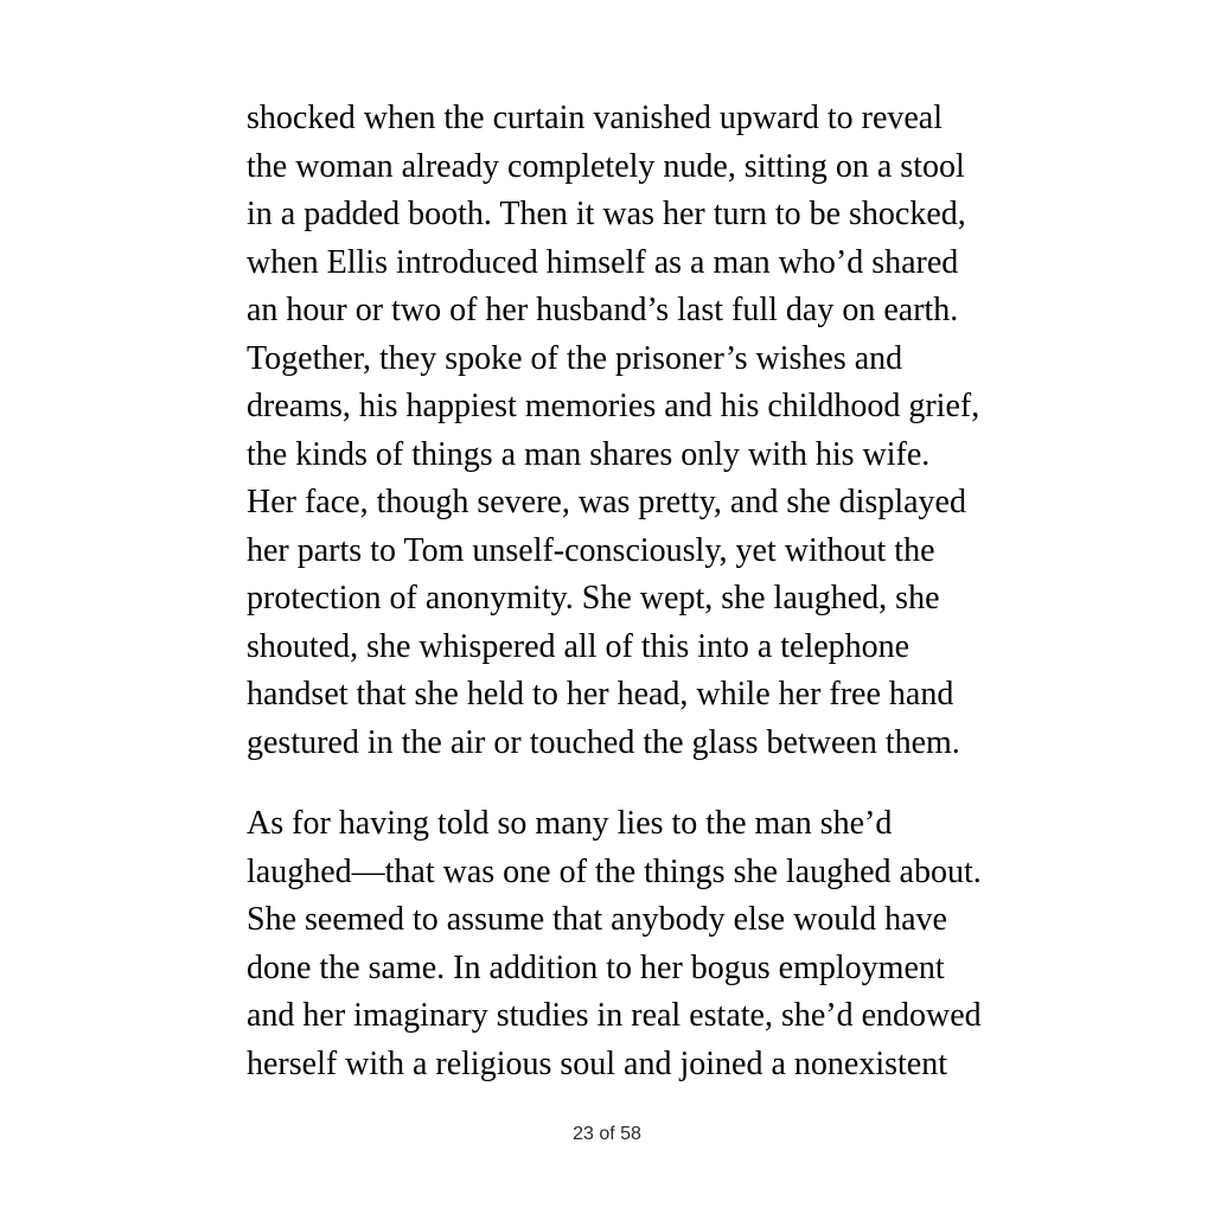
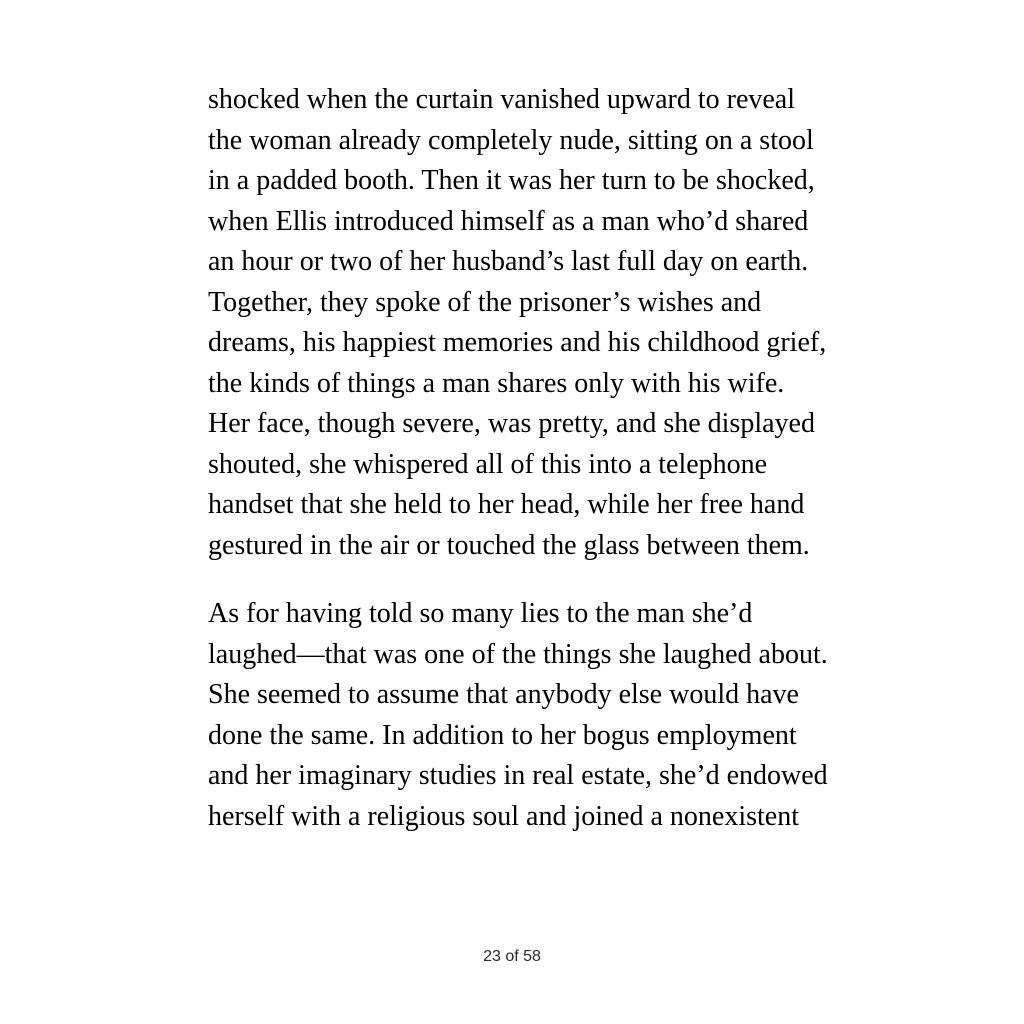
  shocked when the curtain vanished upward to reveal
  the woman already completely nude, sitting on a stool
  in a padded booth. Then it was her turn to be shocked,
  when Ellis introduced himself as a man who’d shared
  an hour or two of her husband’s last full day on earth.
  Together, they spoke of the prisoner’s wishes and
  dreams, his happiest memories and his childhood grief,
  the kinds of things a man shares only with his wife.
  Her face, though severe, was pretty, and she displayed
- her parts to Tom unself-consciously, yet without the
- protection of anonymity. She wept, she laughed, she
  shouted, she whispered all of this into a telephone
  handset that she held to her head, while her free hand
  gestured in the air or touched the glass between them.
  As for having told so many lies to the man she’d
  laughed—that was one of the things she laughed about.
  She seemed to assume that anybody else would have
  done the same. In addition to her bogus employment
  and her imaginary studies in real estate, she’d endowed
  herself with a religious soul and joined a nonexistent
  23 of 58
